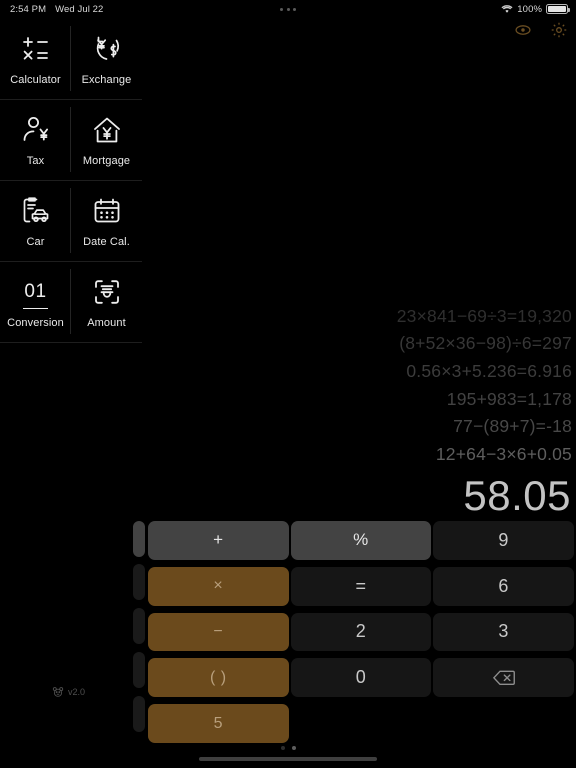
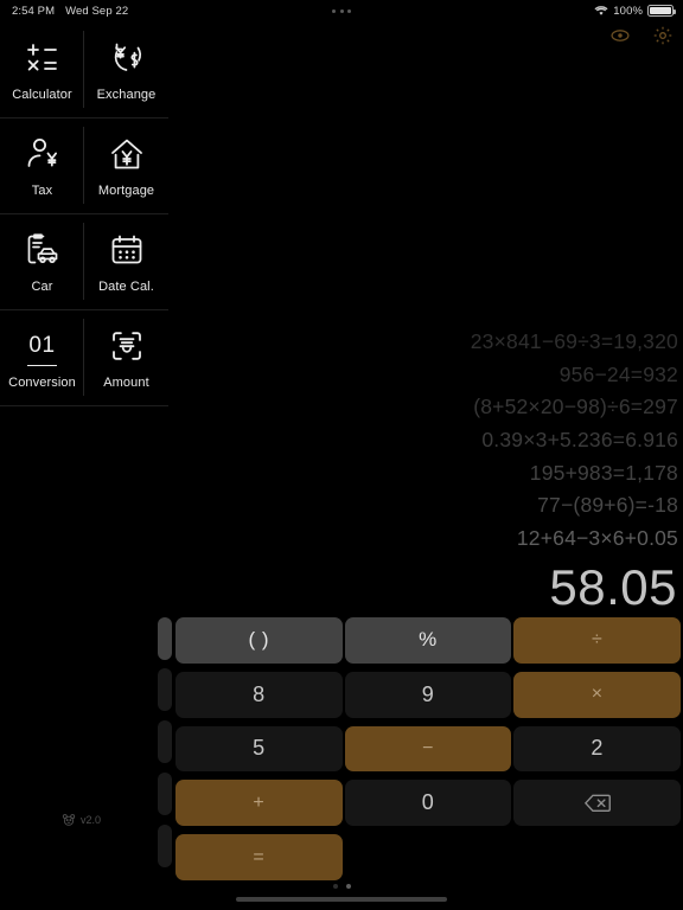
  2:54 PM
- Wed Jul 22
+ Wed Sep 22
  100%
  Calculator
  Exchange
  Tax
  Mortgage
  Car
  Date Cal.
  01
  Conversion
  Amount
  v2.0
  23×841−69÷3=19,320
+ 956−24=932
- (8+52×36−98)÷6=297
+ (8+52×20−98)÷6=297
- 0.56×3+5.236=6.916
+ 0.39×3+5.236=6.916
  195+983=1,178
- 77−(89+7)=-18
+ 77−(89+6)=-18
  12+64−3×6+0.05
  58.05
- +
+ ( )
  %
+ ÷
+ 8
  9
  ×
- =
+ 5
- 6
  −
  2
- 3
- ( )
+ +
  0
- 5
+ =
